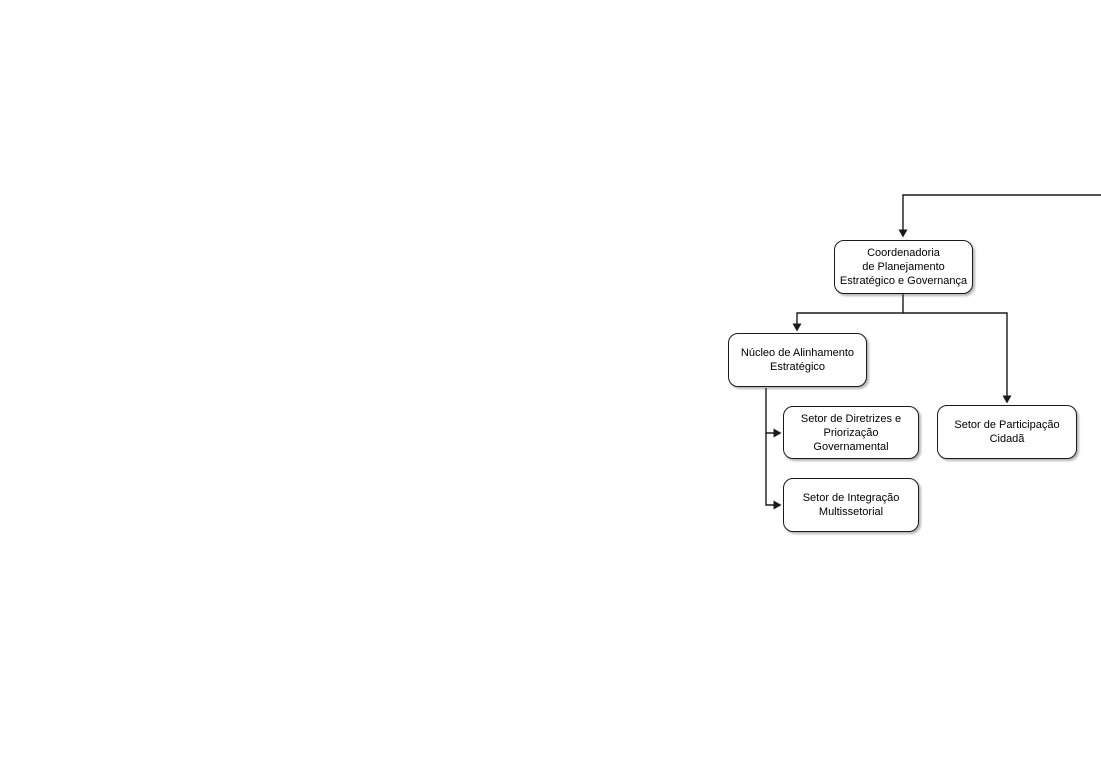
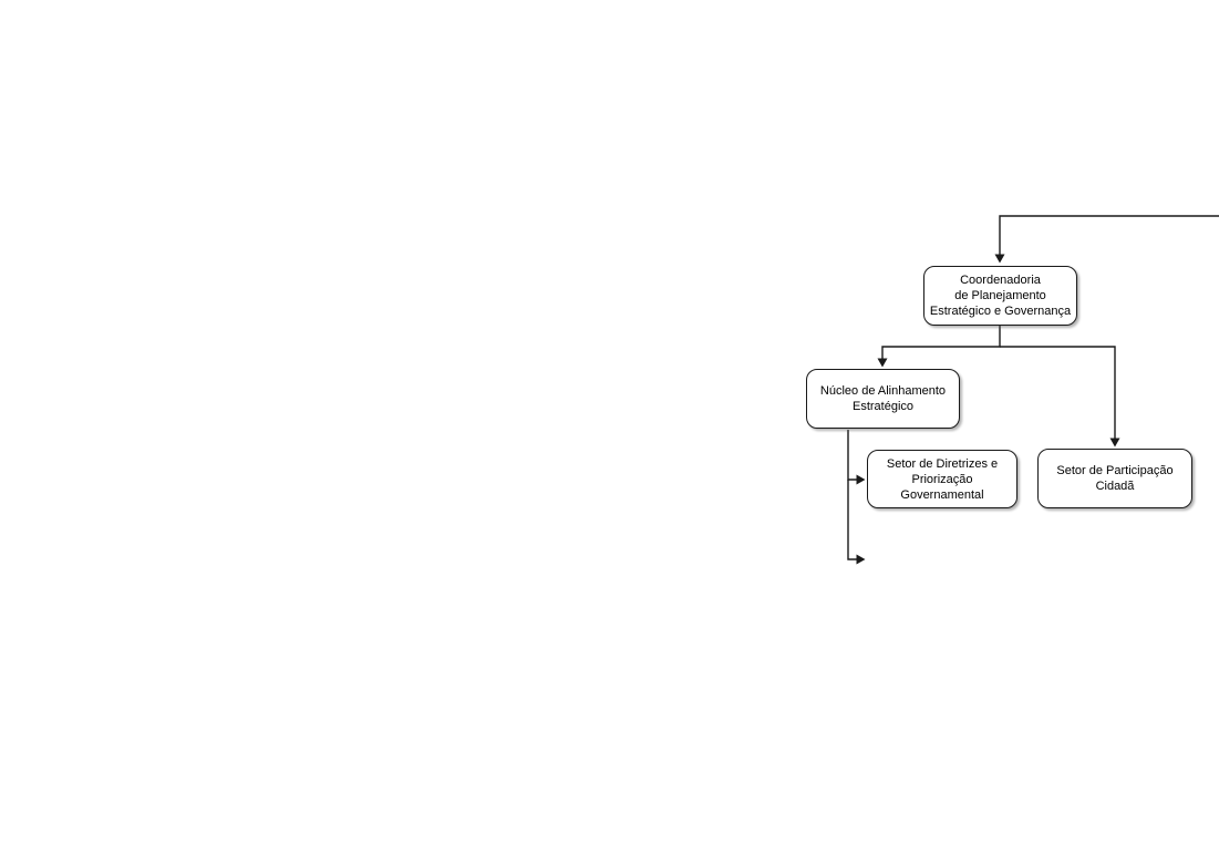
  Coordenadoria
  de Planejamento
  Estratégico e Governança
  Núcleo de Alinhamento
  Estratégico
  Setor de Participação
  Cidadã
  Setor de Diretrizes e
  Priorização Governamental
- Setor de Integração
- Multissetorial
